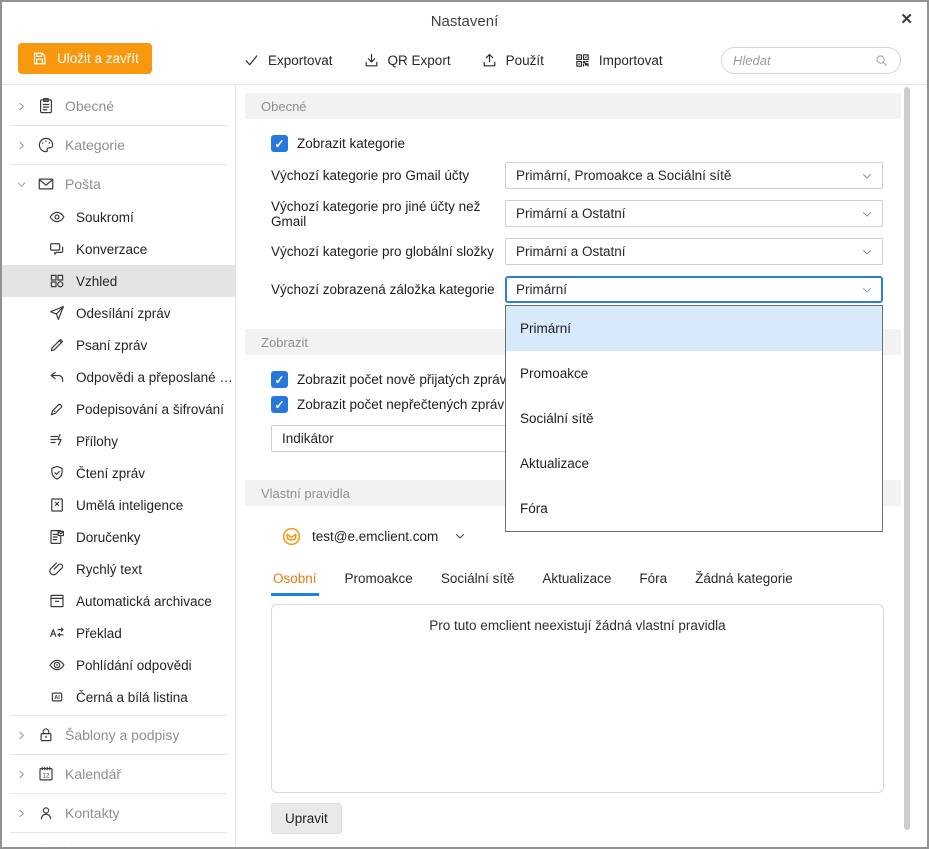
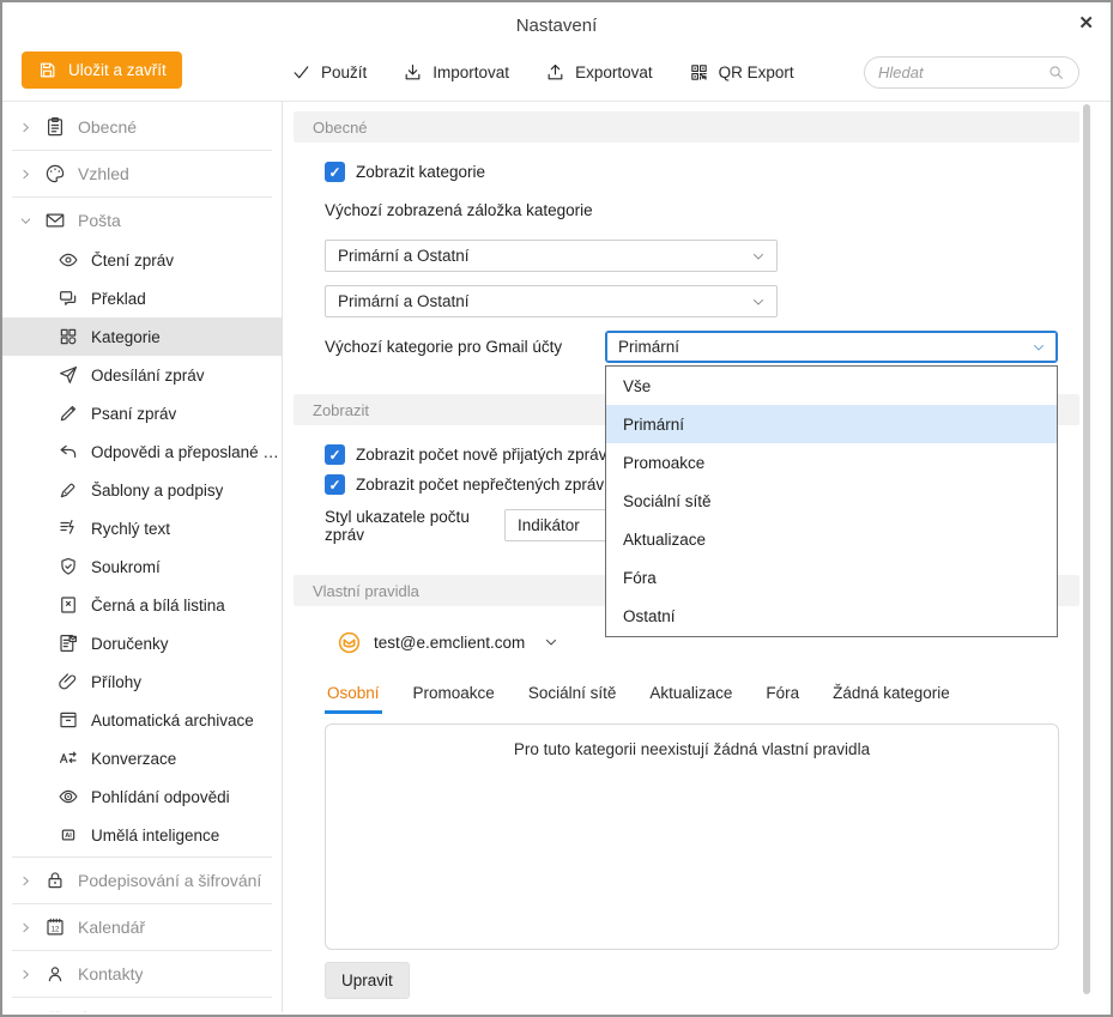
  Nastavení
  ✕
  Uložit a zavřít
- Exportovat
+ Použít
- QR Export
+ Importovat
- Použít
+ Exportovat
- Importovat
+ QR Export
  Hledat
  Obecné
- Kategorie
+ Vzhled
  Pošta
- Soukromí
+ Čtení zpráv
- Konverzace
+ Překlad
- Vzhled
+ Kategorie
  Odesílání zpráv
  Psaní zpráv
  Odpovědi a přeposlané zp
- Podepisování a šifrování
+ Šablony a podpisy
- Přílohy
+ Rychlý text
- Čtení zpráv
+ Soukromí
- Umělá inteligence
+ Černá a bílá listina
  Doručenky
- Rychlý text
+ Přílohy
  Automatická archivace
- Překlad
+ Konverzace
  Pohlídání odpovědi
- Černá a bílá listina
+ Umělá inteligence
- Šablony a podpisy
+ Podepisování a šifrování
  Kalendář
  Kontakty
  Obecné
  Zobrazit kategorie
- Výchozí kategorie pro Gmail účty
+ Výchozí zobrazená záložka kategorie
- Primární, Promoakce a Sociální sítě
- Výchozí kategorie pro jiné účty než Gmail
  Primární a Ostatní
- Výchozí kategorie pro globální složky
  Primární a Ostatní
- Výchozí zobrazená záložka kategorie
+ Výchozí kategorie pro Gmail účty
  Primární
  Zobrazit
  Zobrazit počet nově přijatých zpráv
  Zobrazit počet nepřečtených zpráv
+ Styl ukazatele počtu zpráv
  Indikátor
  Vlastní pravidla
  test@e.emclient.com
  Osobní
  Promoakce
  Sociální sítě
  Aktualizace
  Fóra
  Žádná kategorie
- Pro tuto emclient neexistují žádná vlastní pravidla
+ Pro tuto kategorii neexistují žádná vlastní pravidla
  Upravit
+ Vše
  Primární
  Promoakce
  Sociální sítě
  Aktualizace
  Fóra
+ Ostatní
